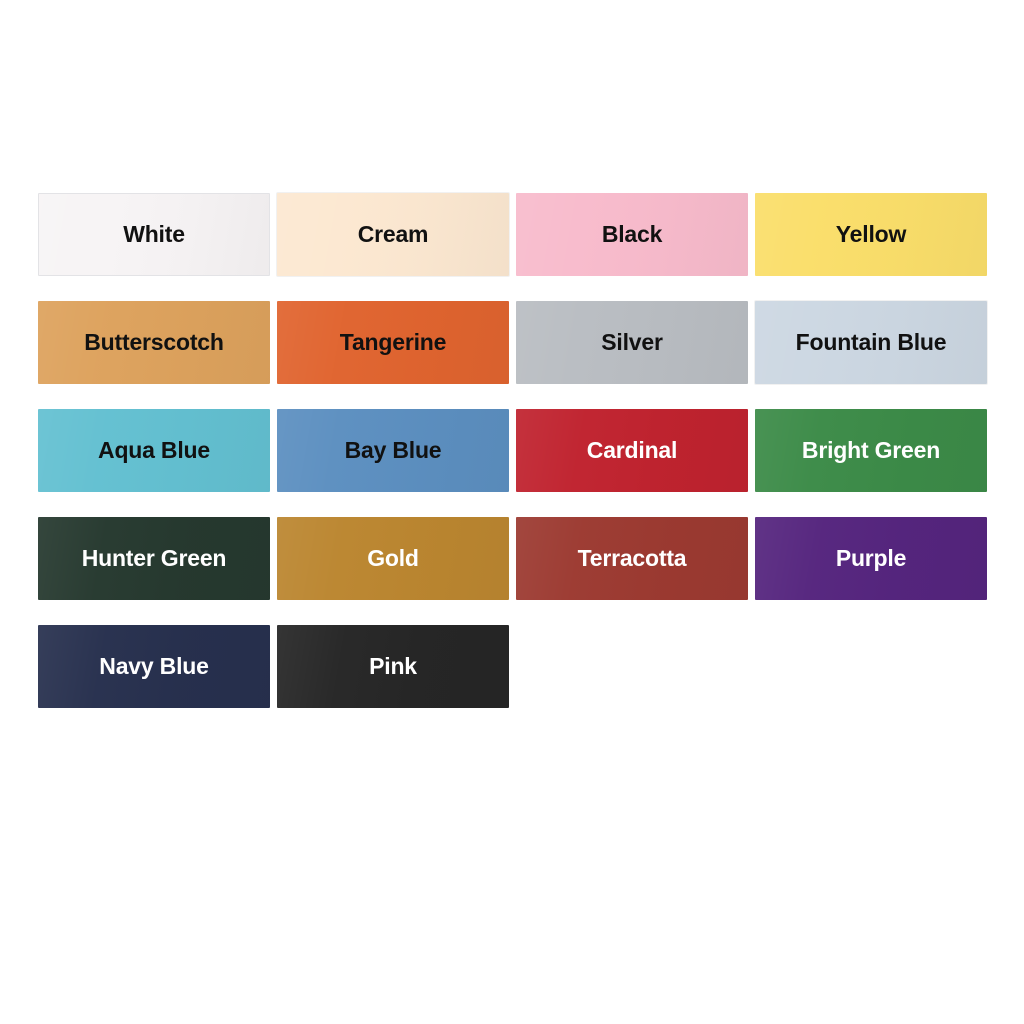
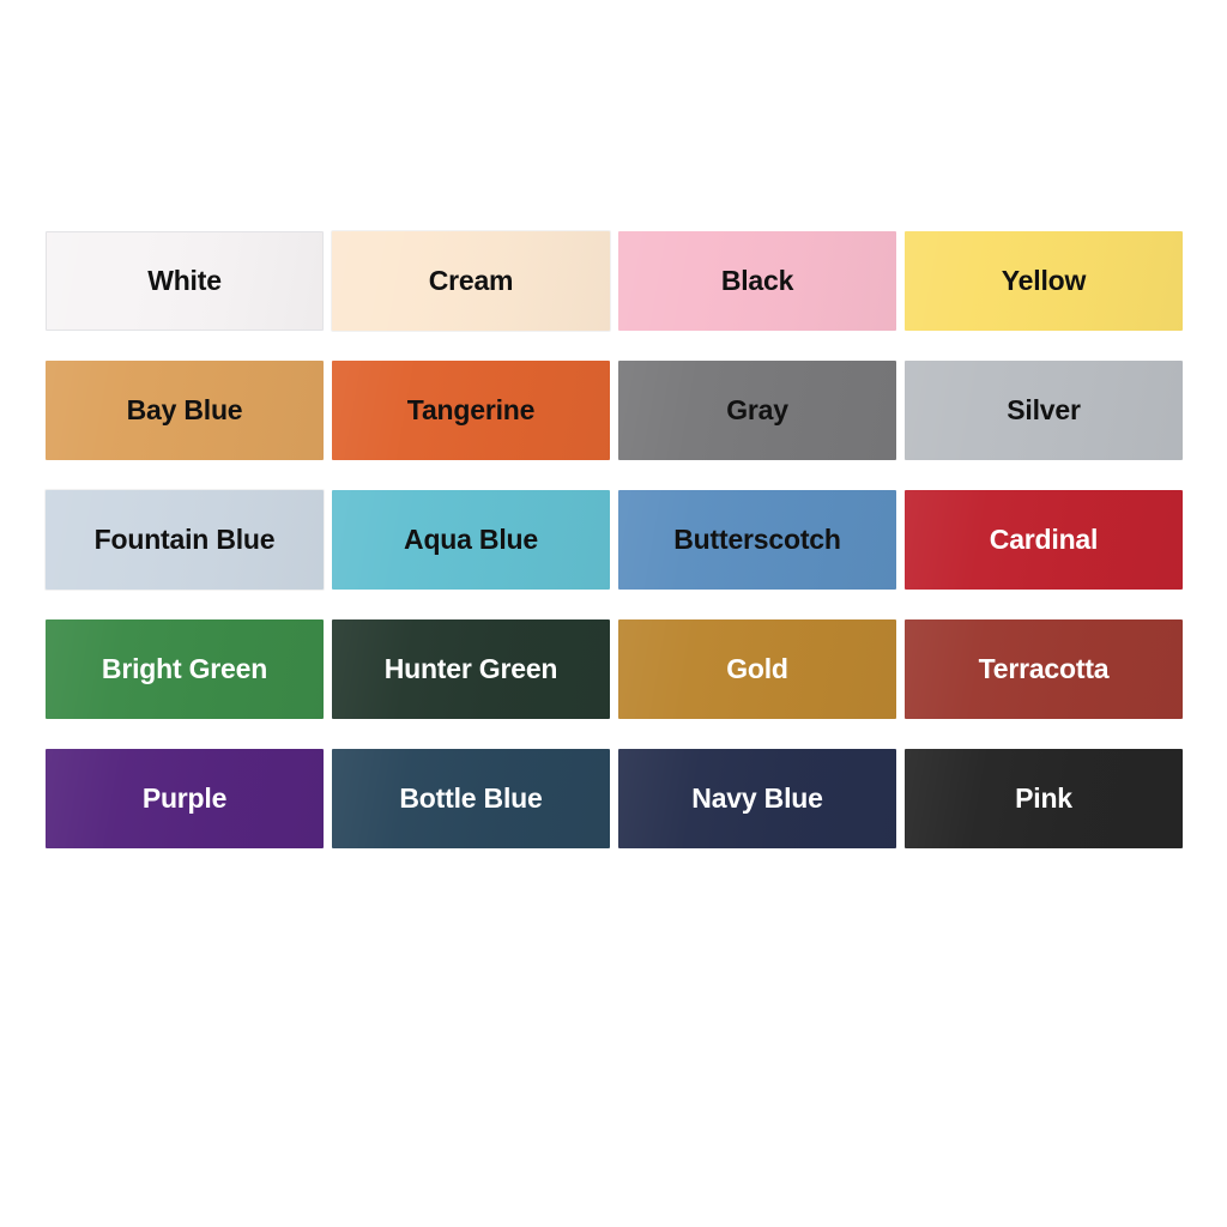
  White
  Cream
  Black
  Yellow
- Butterscotch
+ Bay Blue
  Tangerine
+ Gray
  Silver
  Fountain Blue
  Aqua Blue
- Bay Blue
+ Butterscotch
  Cardinal
  Bright Green
  Hunter Green
  Gold
  Terracotta
  Purple
+ Bottle Blue
  Navy Blue
  Pink
